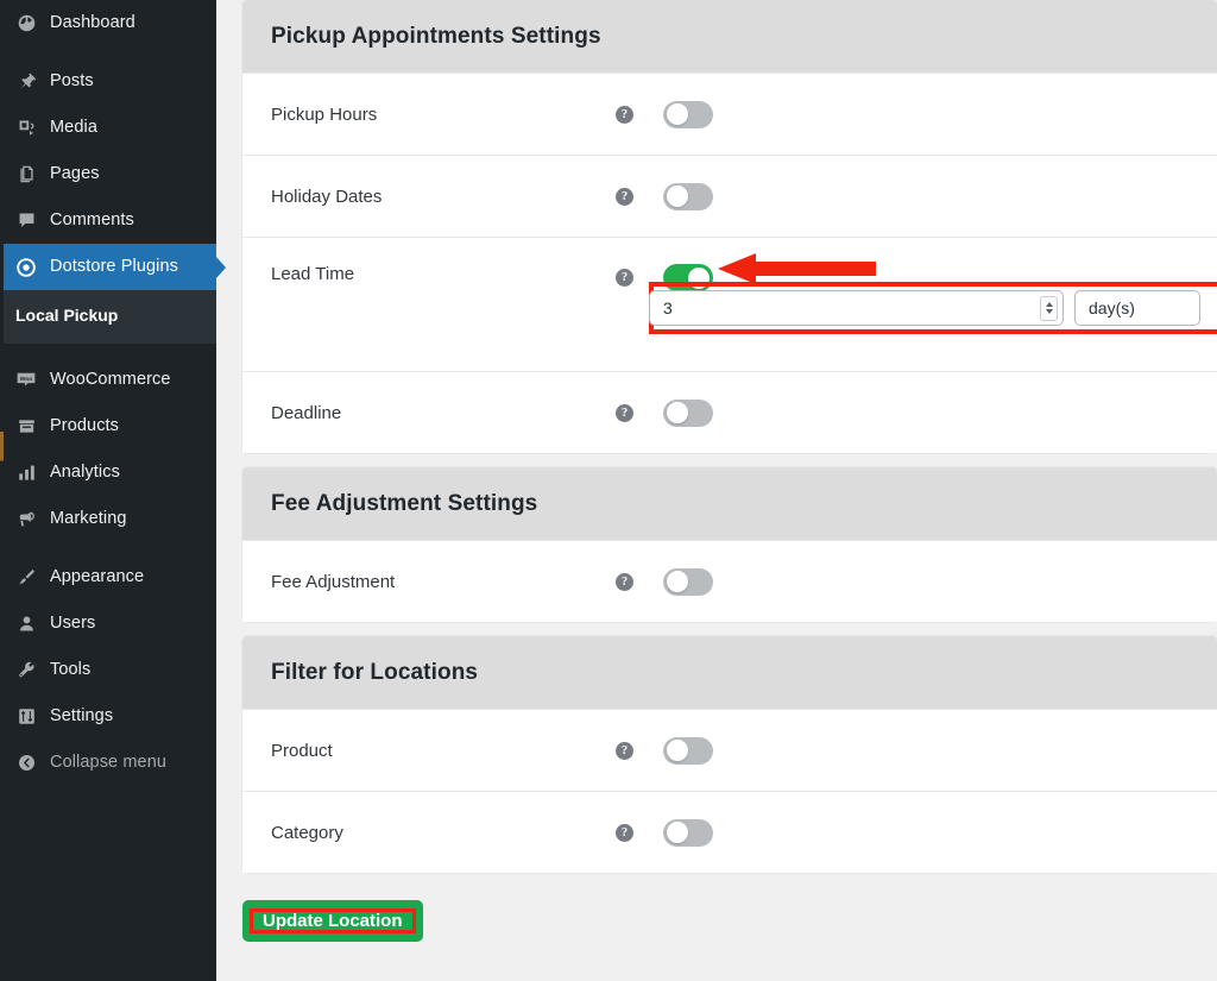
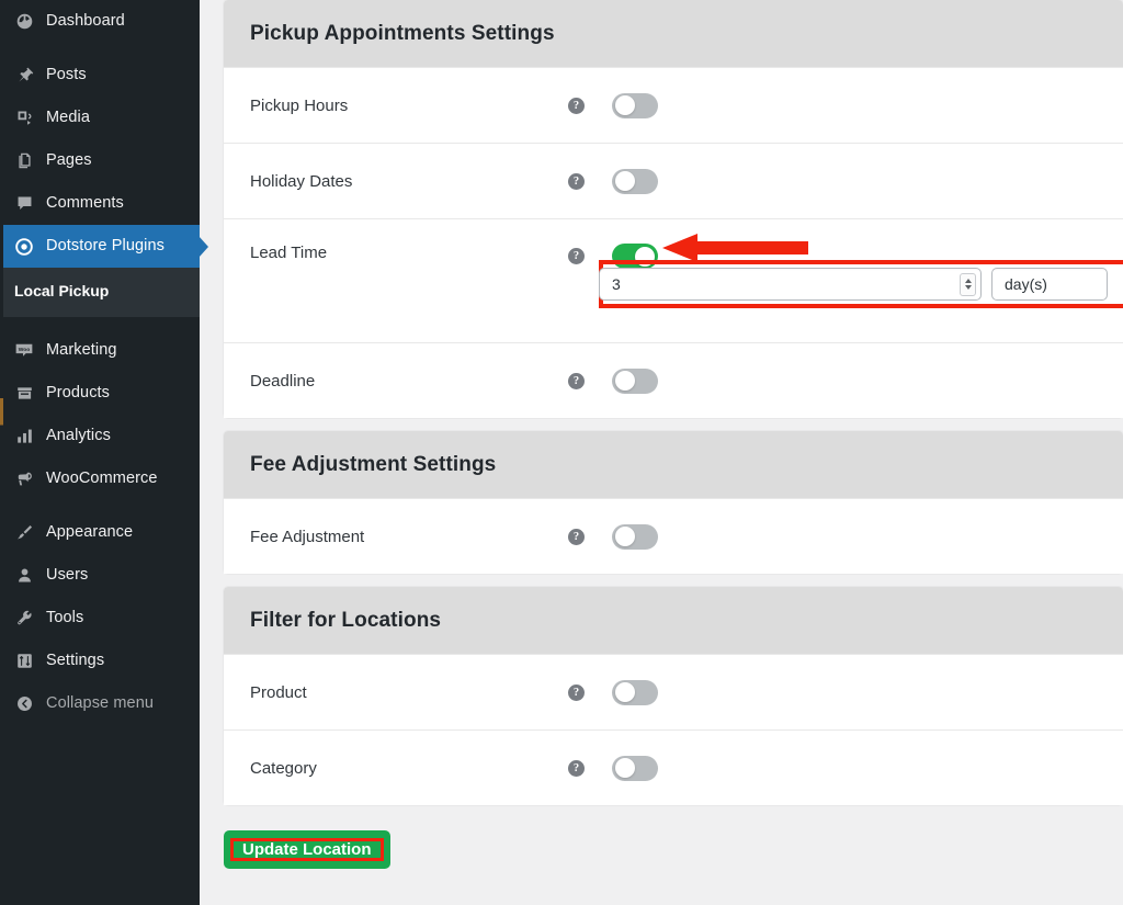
  Dashboard
  Posts
  Media
  Pages
  Comments
  Dotstore Plugins
  Local Pickup
- WooCommerce
+ Marketing
  Products
  Analytics
- Marketing
+ WooCommerce
  Appearance
  Users
  Tools
  Settings
  Collapse menu
  Pickup Appointments Settings
  Pickup Hours
  ?
  Holiday Dates
  ?
  Lead Time
  ?
  3
  day(s)
  Deadline
  ?
  Fee Adjustment Settings
  Fee Adjustment
  ?
  Filter for Locations
  Product
  ?
  Category
  ?
  Update Location
